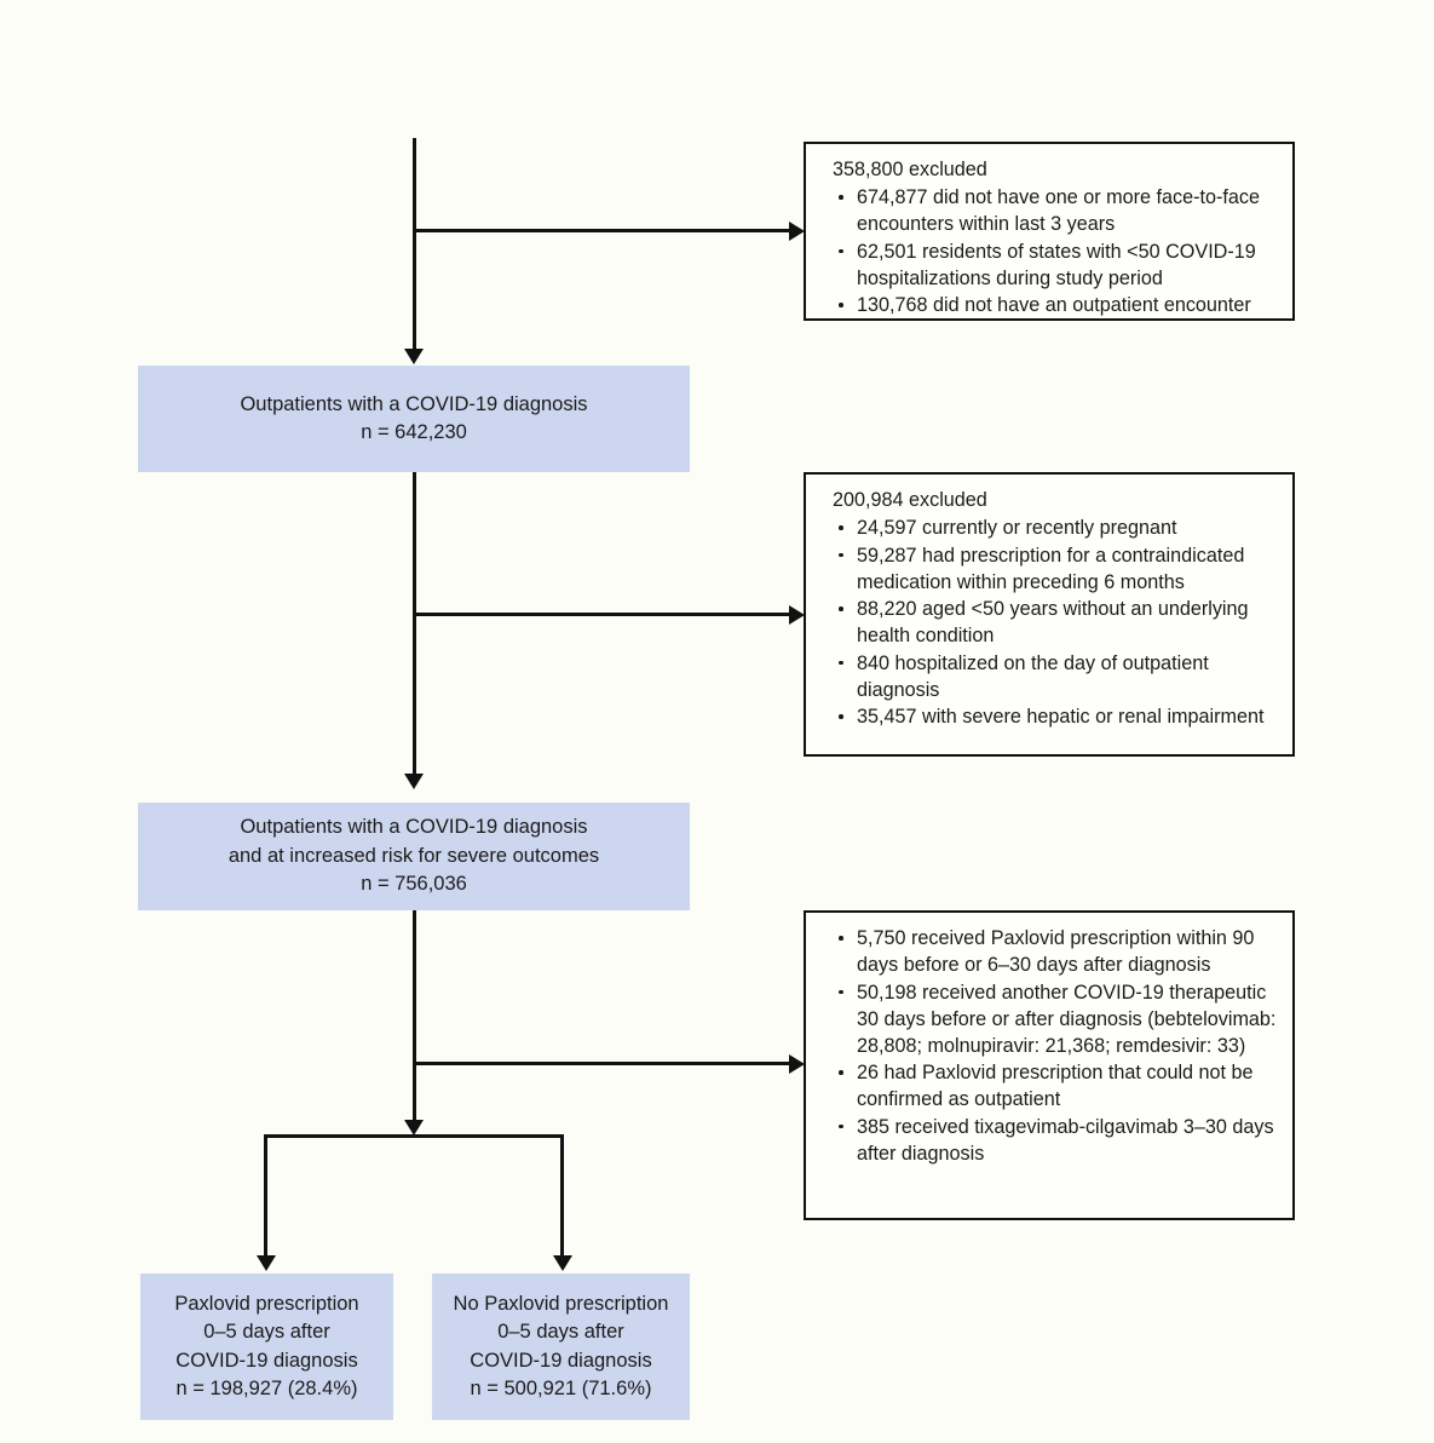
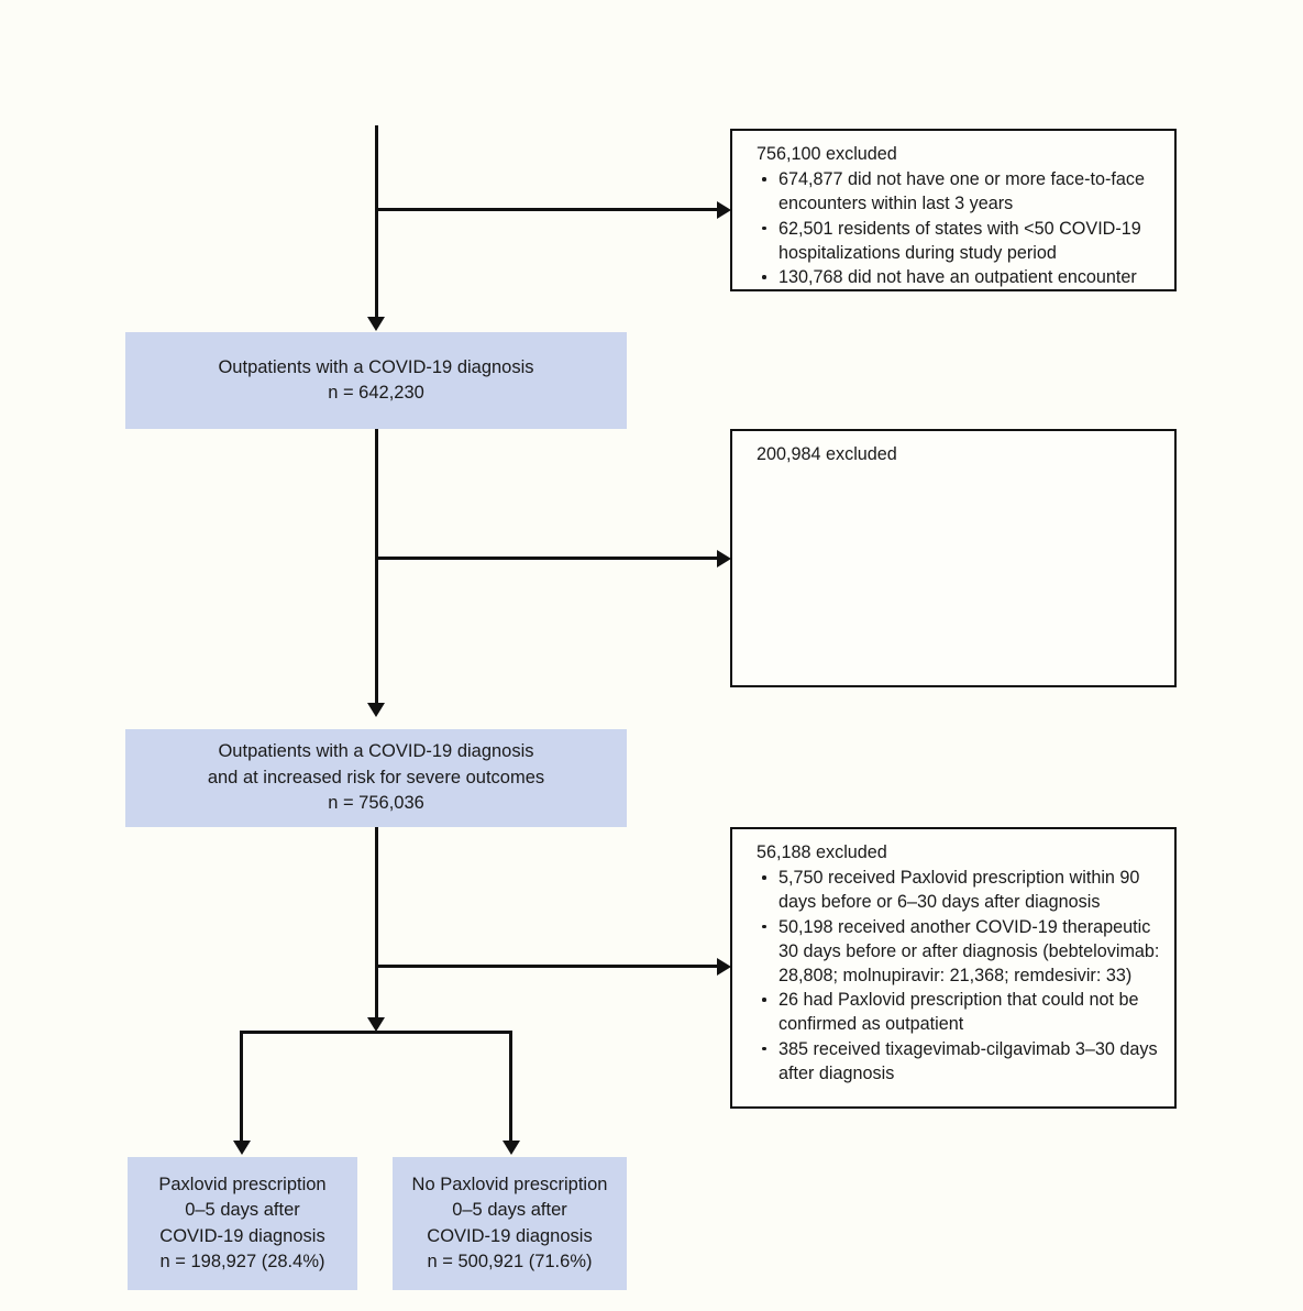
- 358,800 excluded
+ 756,100 excluded
  674,877 did not have one or more face-to-face encounters within last 3 years
  62,501 residents of states with <50 COVID-19 hospitalizations during study period
  130,768 did not have an outpatient encounter
  Outpatients with a COVID-19 diagnosis
  n = 642,230
  200,984 excluded
- 24,597 currently or recently pregnant
- 59,287 had prescription for a contraindicated medication within preceding 6 months
- 88,220 aged <50 years without an underlying health condition
- 840 hospitalized on the day of outpatient diagnosis
- 35,457 with severe hepatic or renal impairment
  Outpatients with a COVID-19 diagnosis
  and at increased risk for severe outcomes
  n = 756,036
+ 56,188 excluded
  5,750 received Paxlovid prescription within 90 days before or 6–30 days after diagnosis
  50,198 received another COVID-19 therapeutic 30 days before or after diagnosis (bebtelovimab: 28,808; molnupiravir: 21,368; remdesivir: 33)
  26 had Paxlovid prescription that could not be confirmed as outpatient
  385 received tixagevimab-cilgavimab 3–30 days after diagnosis
  Paxlovid prescription
  0–5 days after
  COVID-19 diagnosis
  n = 198,927 (28.4%)
  No Paxlovid prescription
  0–5 days after
  COVID-19 diagnosis
  n = 500,921 (71.6%)
